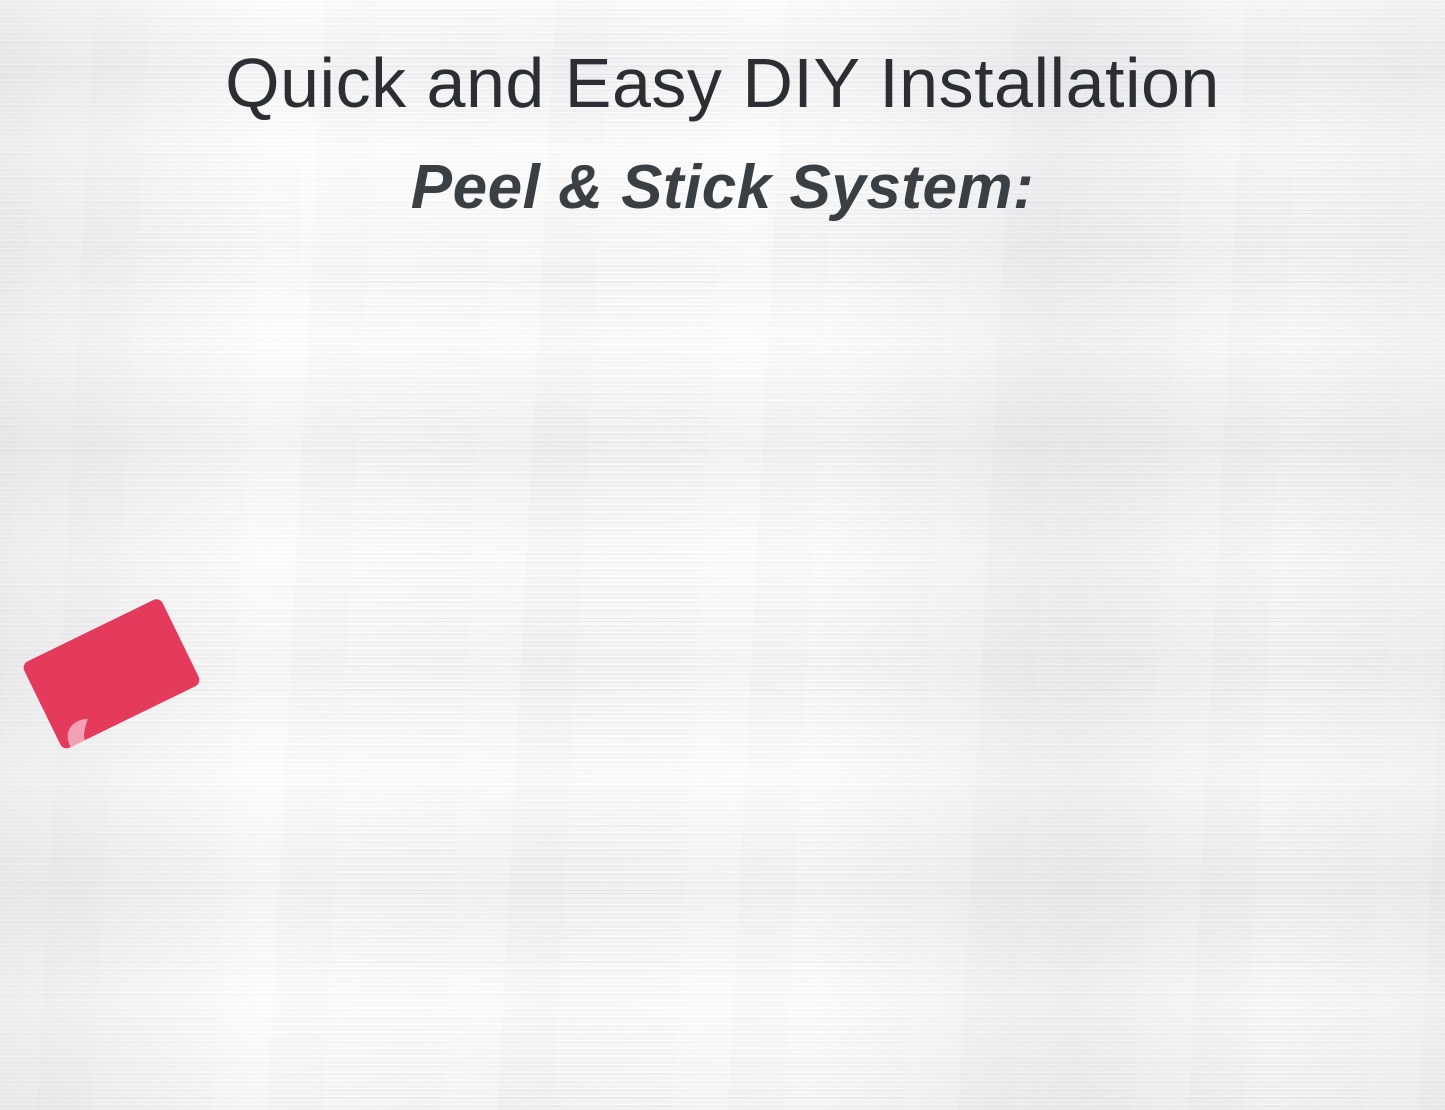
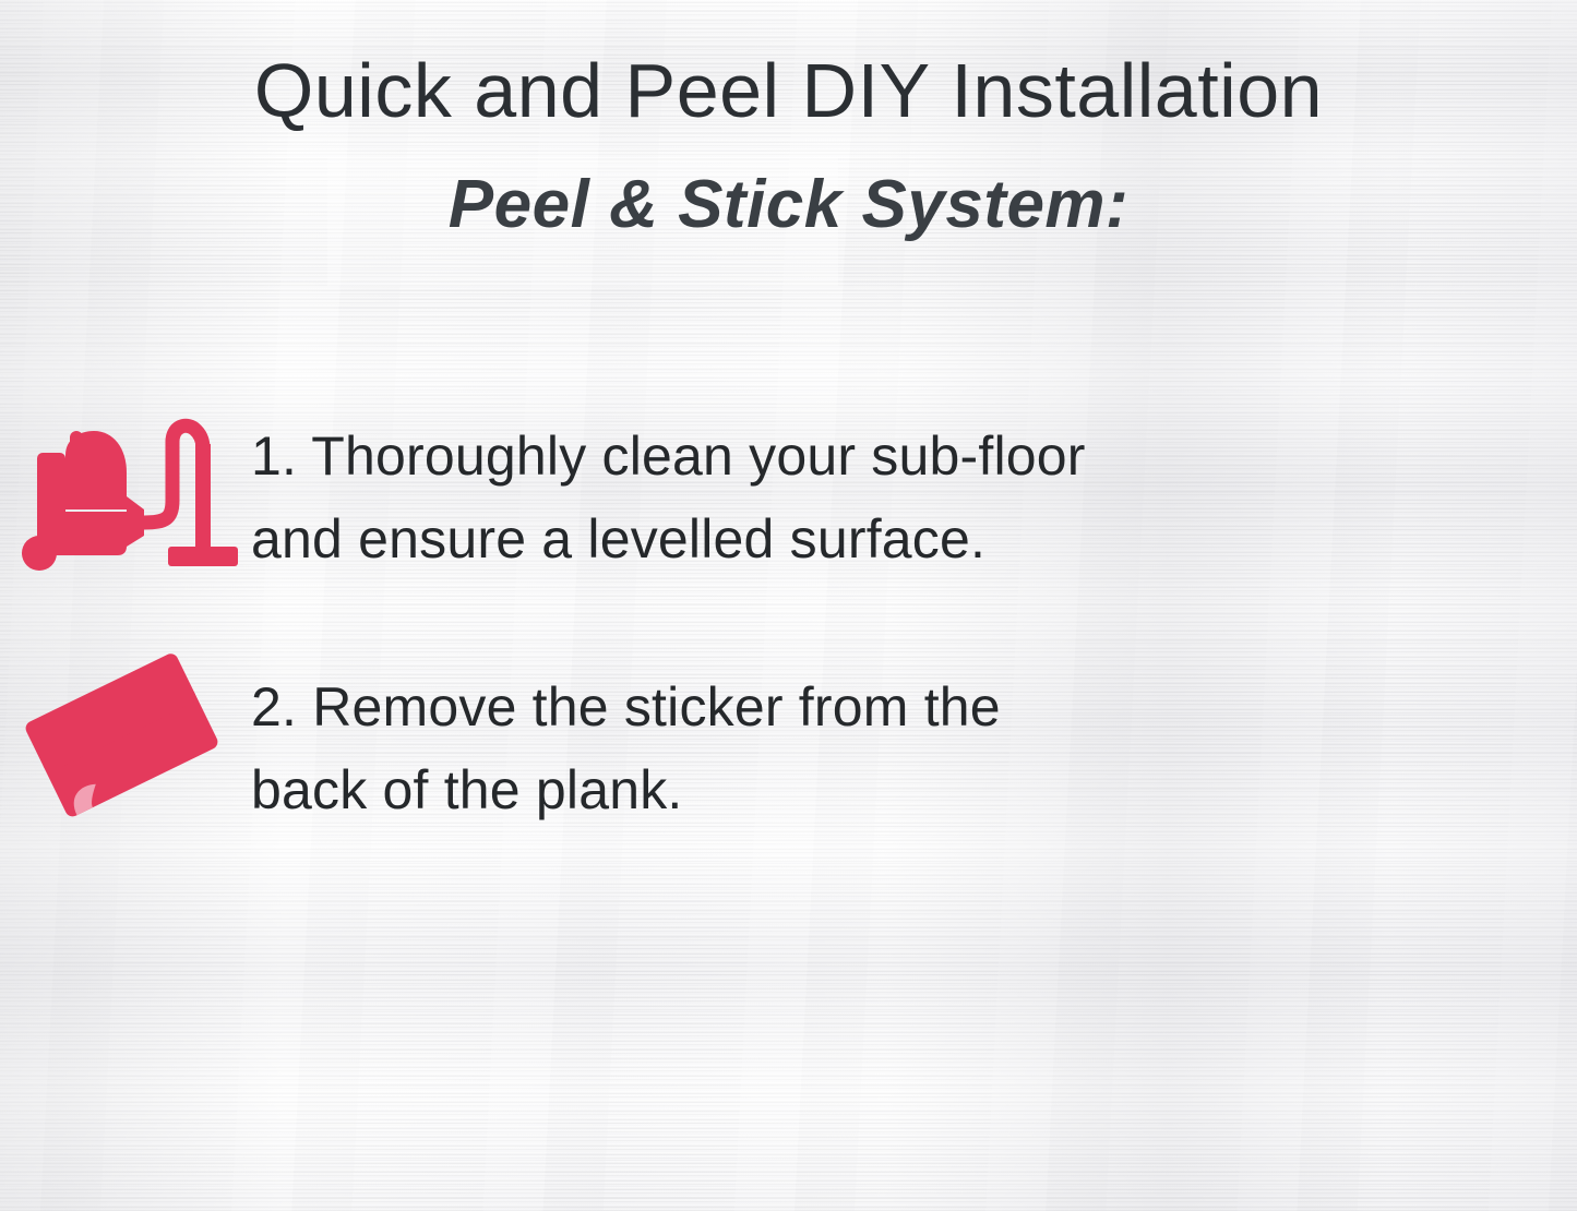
- Quick and Easy DIY Installation
+ Quick and Peel DIY Installation
  Peel & Stick System:
+ 1. Thoroughly clean your sub-floor
+ and ensure a levelled surface.
+ 2. Remove the sticker from the
+ back of the plank.
